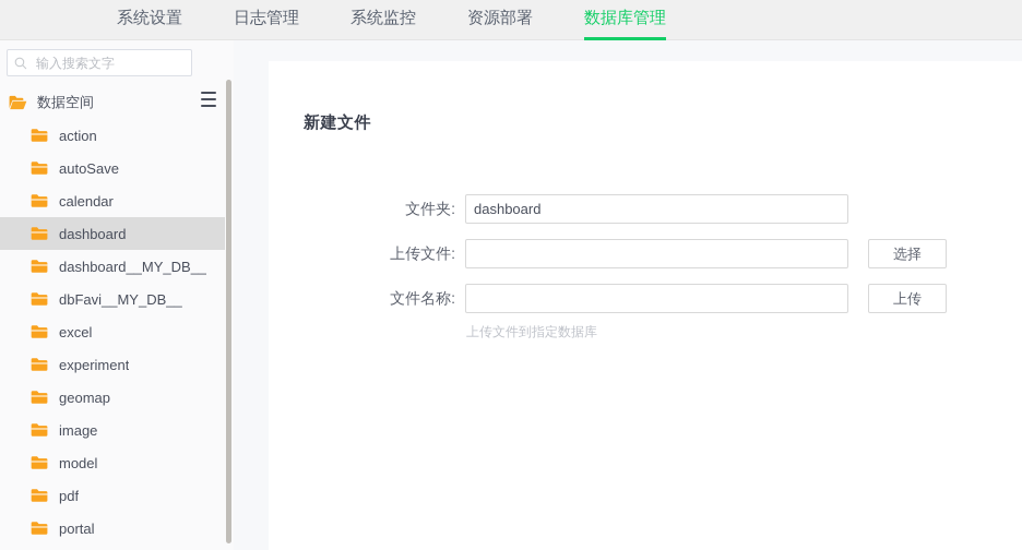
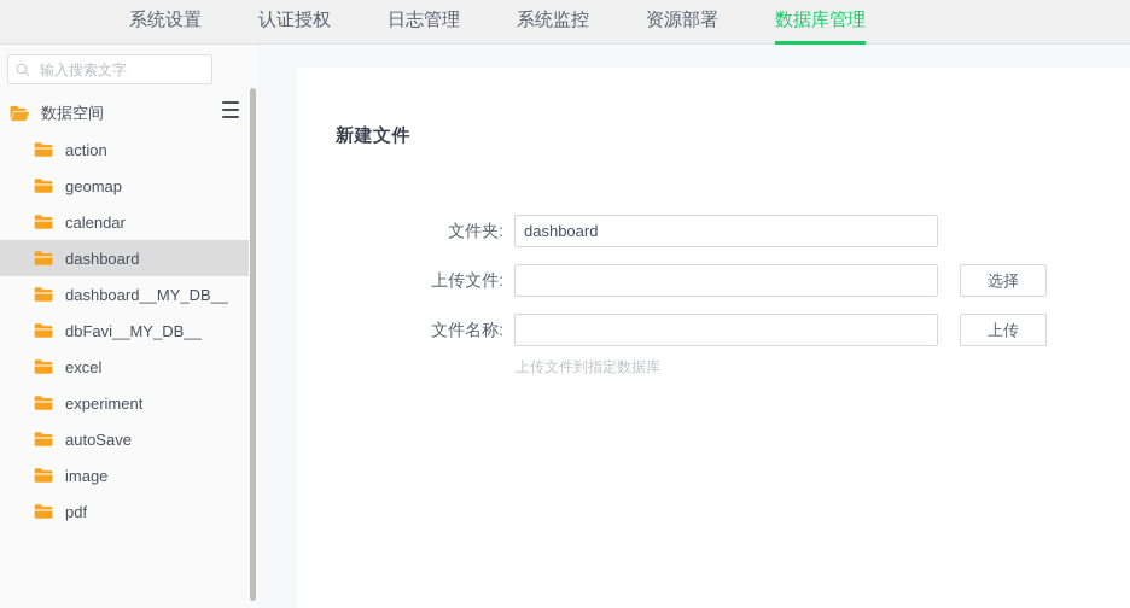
  系统设置
+ 认证授权
  日志管理
  系统监控
  资源部署
  数据库管理
  输入搜索文字
  数据空间
  action
- autoSave
+ geomap
  calendar
  dashboard
  dashboard__MY_DB__
  dbFavi__MY_DB__
  excel
  experiment
- geomap
+ autoSave
  image
- model
  pdf
- portal
  新建文件
  文件夹:
  dashboard
  上传文件:
  选择
  文件名称:
  上传
  上传文件到指定数据库
